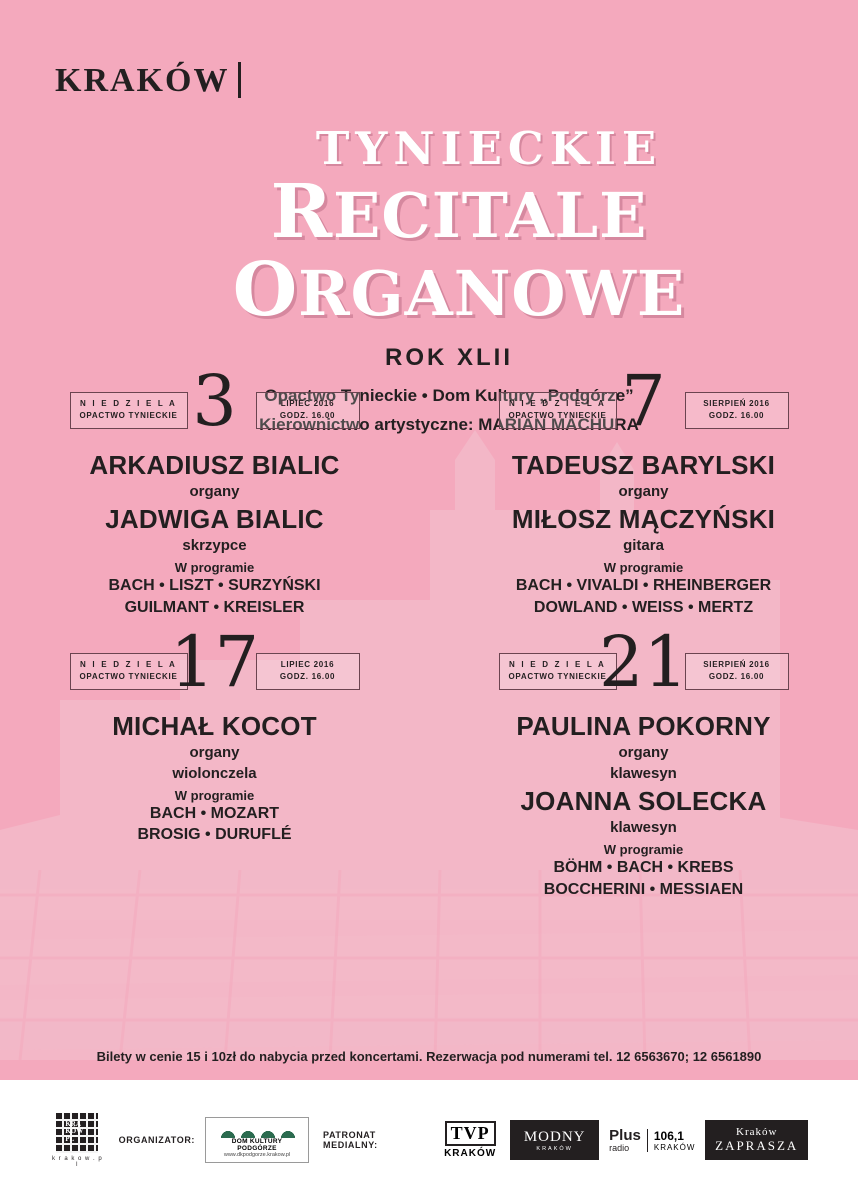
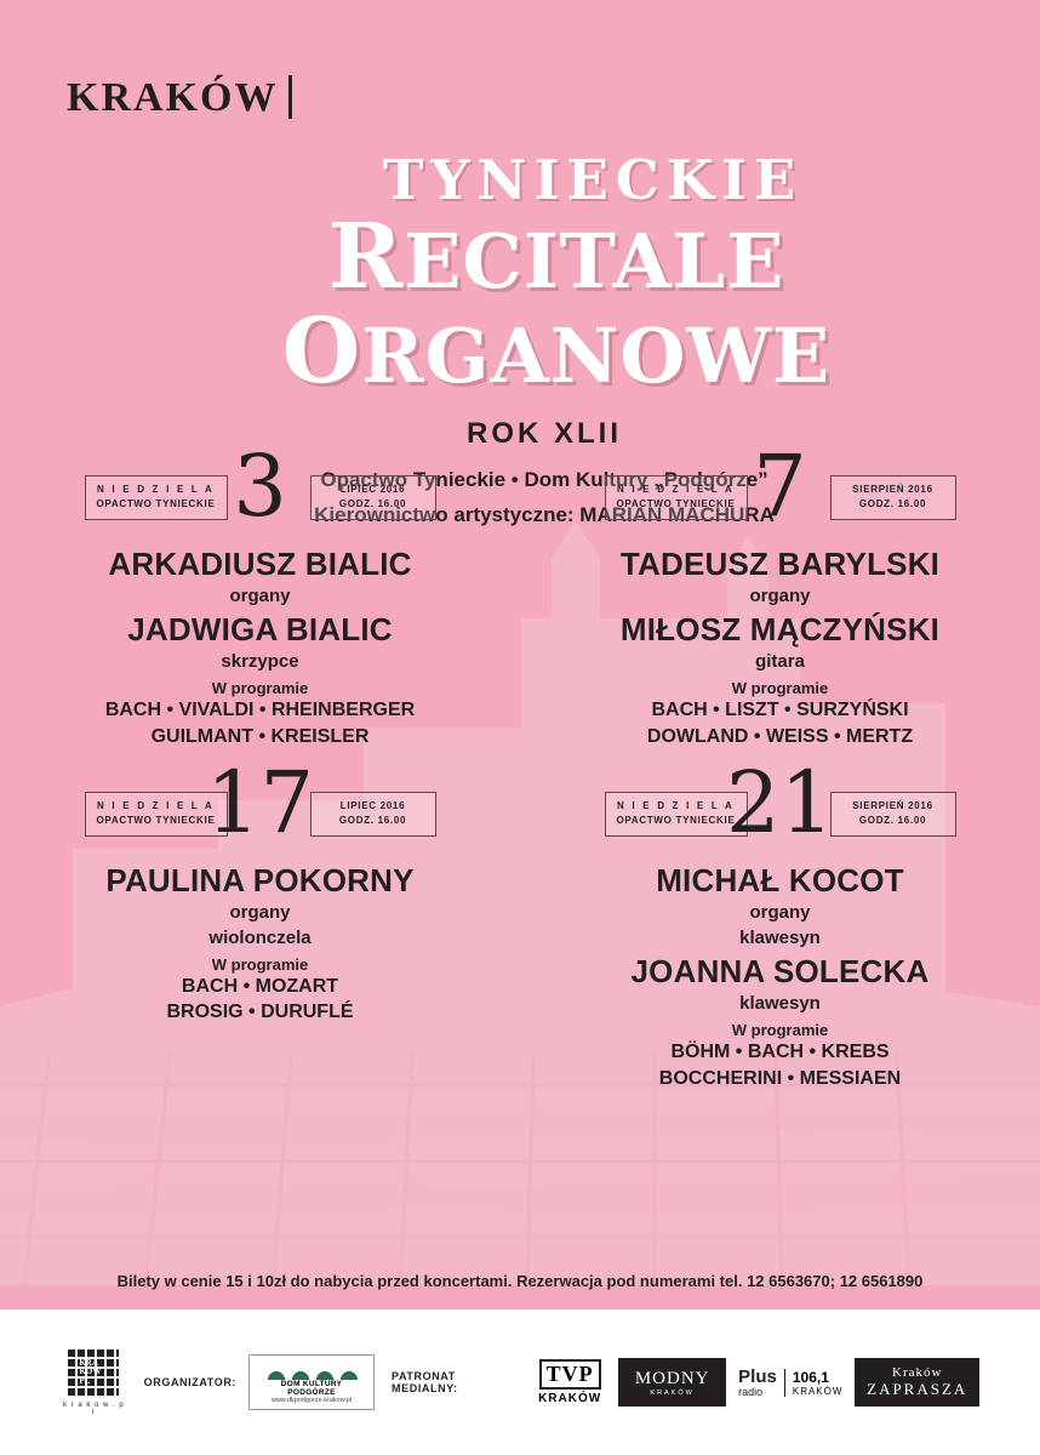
  KRAKÓW
  TYNIECKIE
  RECITALE ORGANOWE
  ROK XLII
  Opactwo Tynieckie • Dom Kultury „Podgórze”
  Kierownictwo artystyczne: MARIAN MACHURA
  N I E D Z I E L A
  OPACTWO TYNIECKIE
  3
  LIPIEC 2016
  GODZ. 16.00
  ARKADIUSZ BIALIC
  organy
  JADWIGA BIALIC
  skrzypce
  W programie
- BACH • LISZT • SURZYŃSKI
+ BACH • VIVALDI • RHEINBERGER
  GUILMANT • KREISLER
  N I E D Z I E L A
  OPACTWO TYNIECKIE
  7
  SIERPIEŃ 2016
  GODZ. 16.00
  TADEUSZ BARYLSKI
  organy
  MIŁOSZ MĄCZYŃSKI
  gitara
  W programie
- BACH • VIVALDI • RHEINBERGER
+ BACH • LISZT • SURZYŃSKI
  DOWLAND • WEISS • MERTZ
  N I E D Z I E L A
  OPACTWO TYNIECKIE
  17
  LIPIEC 2016
  GODZ. 16.00
- MICHAŁ KOCOT
+ PAULINA POKORNY
  organy
  wiolonczela
  W programie
  BACH • MOZART
  BROSIG • DURUFLÉ
  N I E D Z I E L A
  OPACTWO TYNIECKIE
  21
  SIERPIEŃ 2016
  GODZ. 16.00
- PAULINA POKORNY
+ MICHAŁ KOCOT
  organy
  klawesyn
  JOANNA SOLECKA
  klawesyn
  W programie
  BÖHM • BACH • KREBS
  BOCCHERINI • MESSIAEN
  Bilety w cenie 15 i 10zł do nabycia przed koncertami. Rezerwacja pod numerami tel. 12 6563670; 12 6561890
  KRA
  KÓW
  PL
  ORGANIZATOR:
  PATRONAT MEDIALNY:
  TVP
  KRAKÓW
  MODNY
  Plus
  radio
  106,1
  KRAKÓW
  Kraków
  ZAPRASZA
